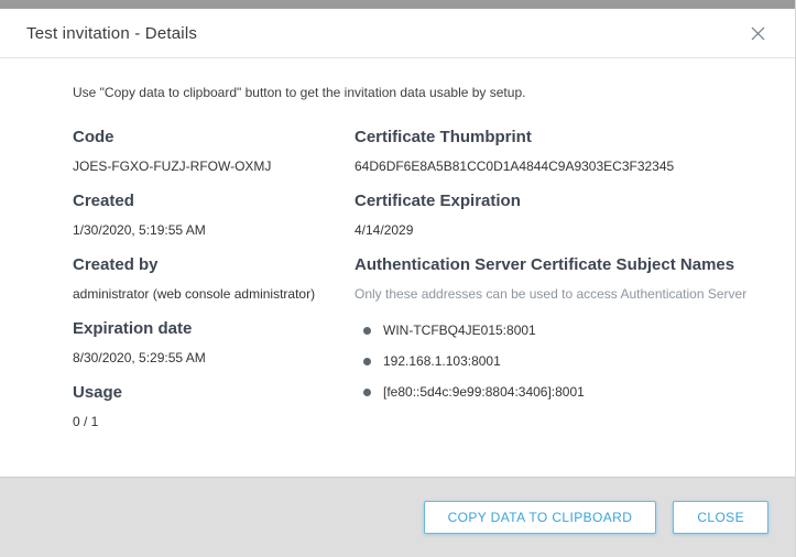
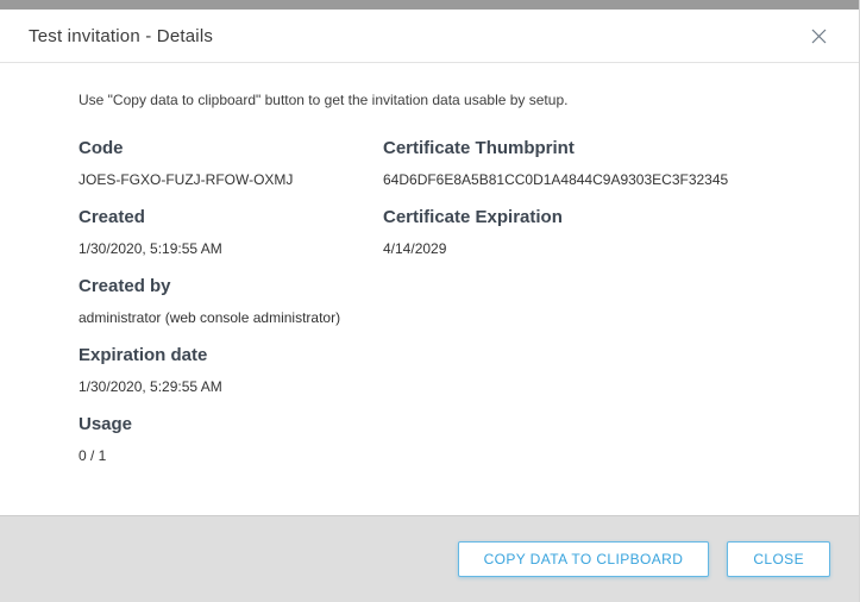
  Test invitation - Details
  Use "Copy data to clipboard" button to get the invitation data usable by setup.
  Code
  JOES-FGXO-FUZJ-RFOW-OXMJ
  Created
  1/30/2020, 5:19:55 AM
  Created by
  administrator (web console administrator)
  Expiration date
- 8/30/2020, 5:29:55 AM
+ 1/30/2020, 5:29:55 AM
  Usage
  0 / 1
  Certificate Thumbprint
  64D6DF6E8A5B81CC0D1A4844C9A9303EC3F32345
  Certificate Expiration
  4/14/2029
- Authentication Server Certificate Subject Names
- Only these addresses can be used to access Authentication Server
- WIN-TCFBQ4JE015:8001
- 192.168.1.103:8001
- [fe80::5d4c:9e99:8804:3406]:8001
  COPY DATA TO CLIPBOARD
  CLOSE
